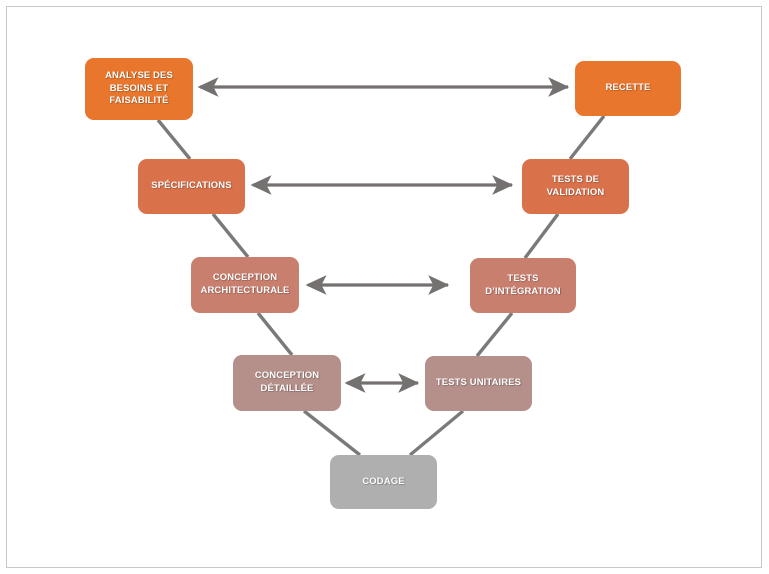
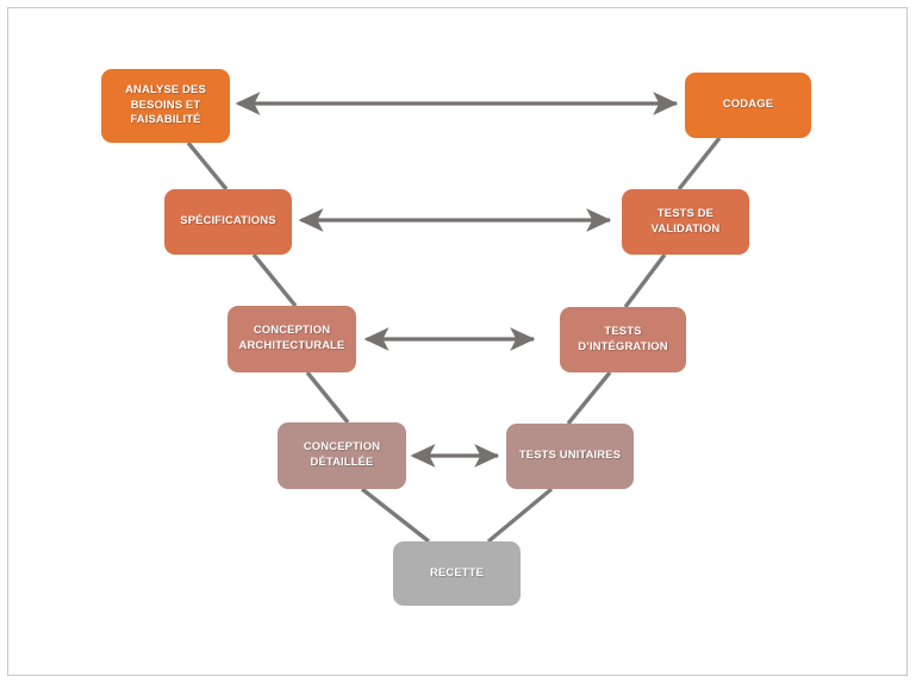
  ANALYSE DES
  BESOINS ET
  FAISABILITÉ
- RECETTE
+ CODAGE
  SPÉCIFICATIONS
  TESTS DE
  VALIDATION
  CONCEPTION
  ARCHITECTURALE
  TESTS
  D’INTÉGRATION
  CONCEPTION
  DÉTAILLÉE
  TESTS UNITAIRES
- CODAGE
+ RECETTE
